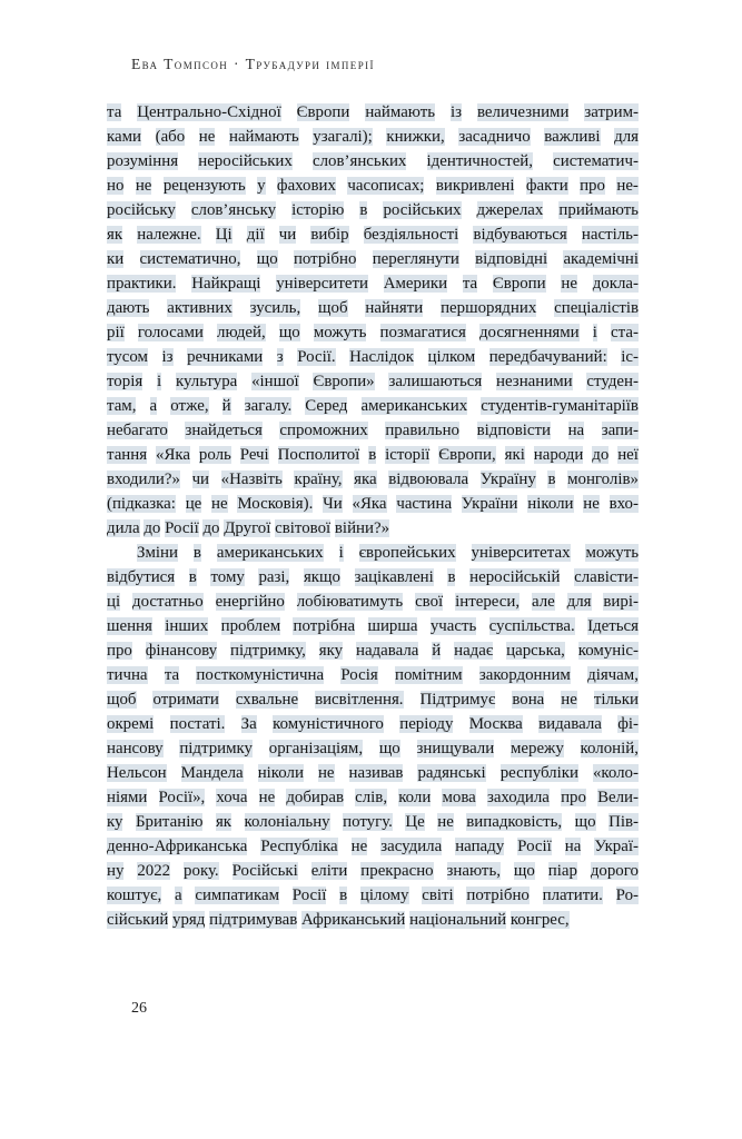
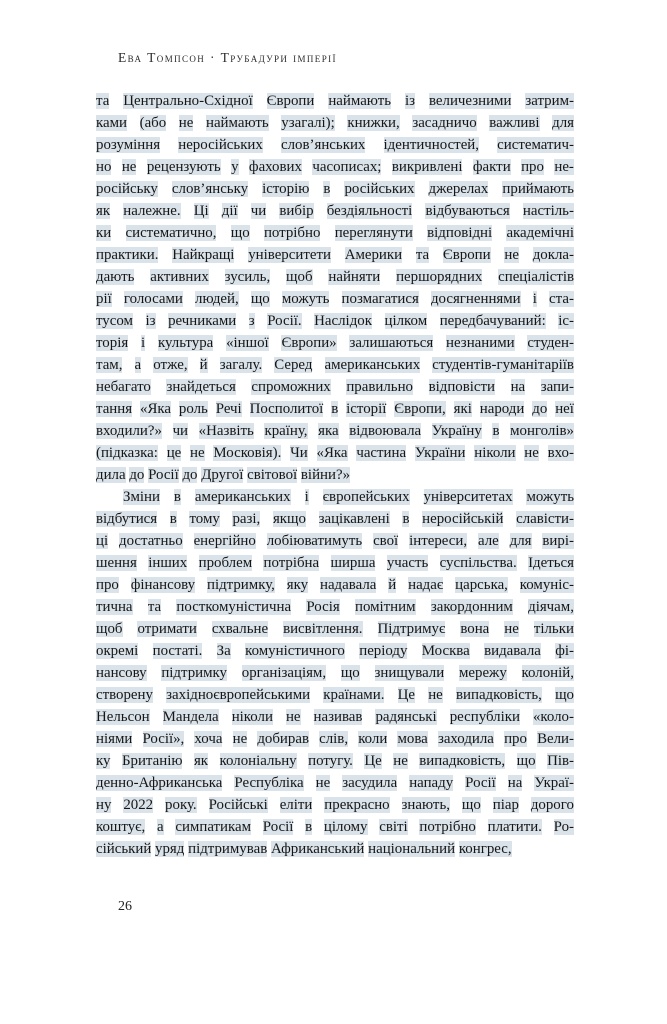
  Ева Томпсон · Трубадури імперії
  та Центрально-Східної Європи наймають із величезними затрим-
  ками (або не наймають узагалі); книжки, засадничо важливі для
  розуміння неросійських слов’янських ідентичностей, систематич-
  но не рецензують у фахових часописах; викривлені факти про не-
  російську слов’янську історію в російських джерелах приймають
  як належне. Ці дії чи вибір бездіяльності відбуваються настіль-
  ки систематично, що потрібно переглянути відповідні академічні
  практики. Найкращі університети Америки та Європи не докла-
  дають активних зусиль, щоб найняти першорядних спеціалістів
  рії голосами людей, що можуть позмагатися досягненнями і ста-
  тусом із речниками з Росії. Наслідок цілком передбачуваний: іс-
  торія і культура «іншої Європи» залишаються незнаними студен-
  там, а отже, й загалу. Серед американських студентів-гуманітаріїв
  небагато знайдеться спроможних правильно відповісти на запи-
  тання «Яка роль Речі Посполитої в історії Європи, які народи до неї
  входили?» чи «Назвіть країну, яка відвоювала Україну в монголів»
  (підказка: це не Московія). Чи «Яка частина України ніколи не вхо-
  дила до Росії до Другої світової війни?»
  Зміни в американських і європейських університетах можуть
  відбутися в тому разі, якщо зацікавлені в неросійській славісти-
  ці достатньо енергійно лобіюватимуть свої інтереси, але для вирі-
  шення інших проблем потрібна ширша участь суспільства. Ідеться
  про фінансову підтримку, яку надавала й надає царська, комуніс-
  тична та посткомуністична Росія помітним закордонним діячам,
  щоб отримати схвальне висвітлення. Підтримує вона не тільки
  окремі постаті. За комуністичного періоду Москва видавала фі-
  нансову підтримку організаціям, що знищували мережу колоній,
+ створену західноєвропейськими країнами. Це не випадковість, що
  Нельсон Мандела ніколи не називав радянські республіки «коло-
  ніями Росії», хоча не добирав слів, коли мова заходила про Вели-
  ку Британію як колоніальну потугу. Це не випадковість, що Пів-
  денно-Африканська Республіка не засудила нападу Росії на Украї-
  ну 2022 року. Російські еліти прекрасно знають, що піар дорого
  коштує, а симпатикам Росії в цілому світі потрібно платити. Ро-
  сійський уряд підтримував Африканський національний конгрес,
  26
